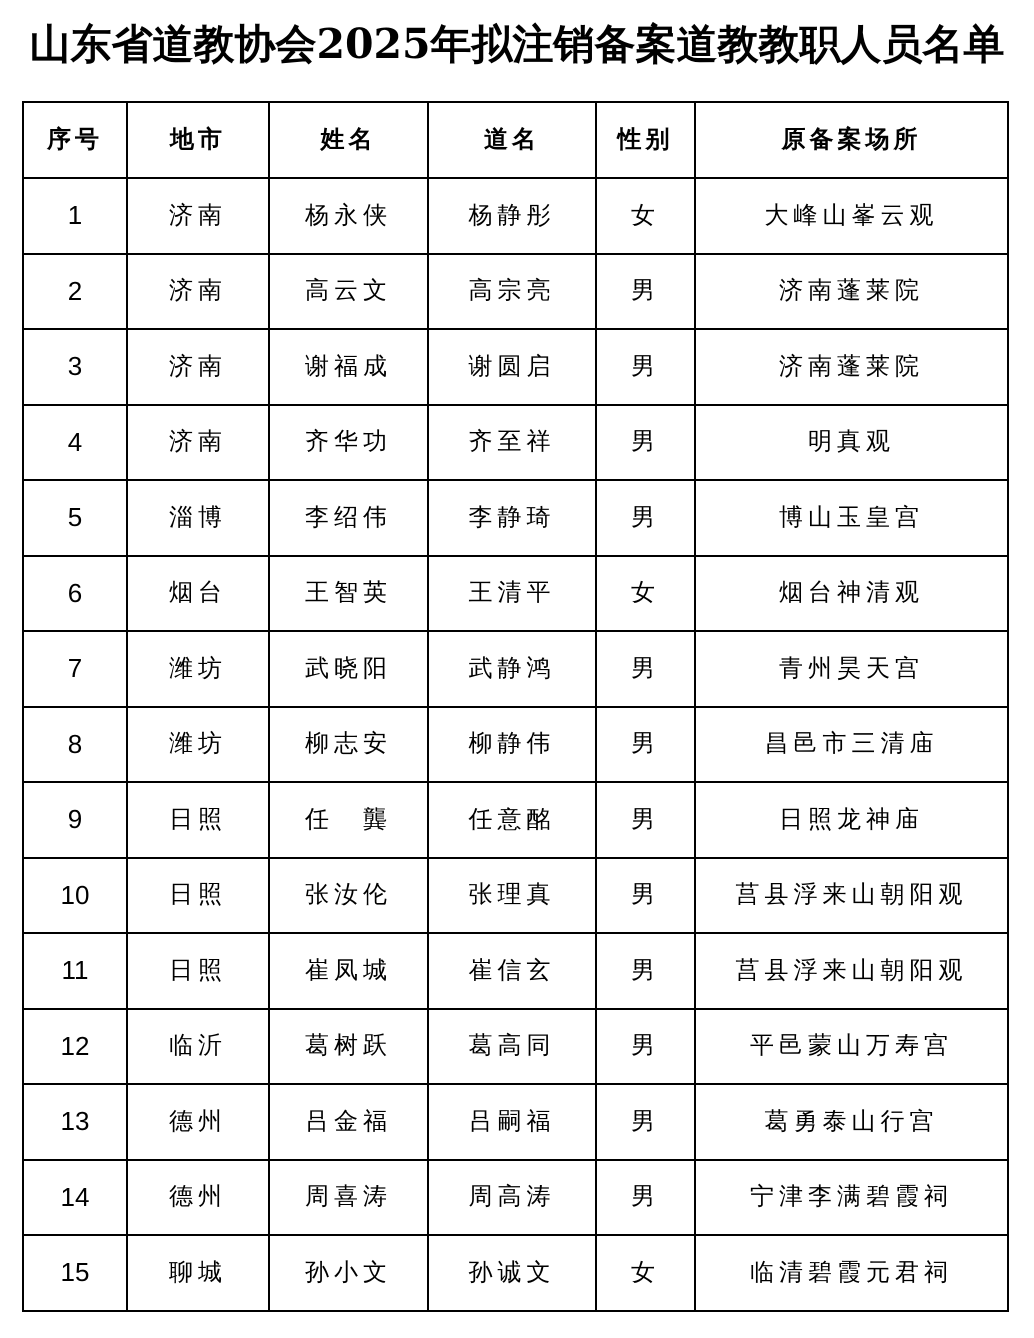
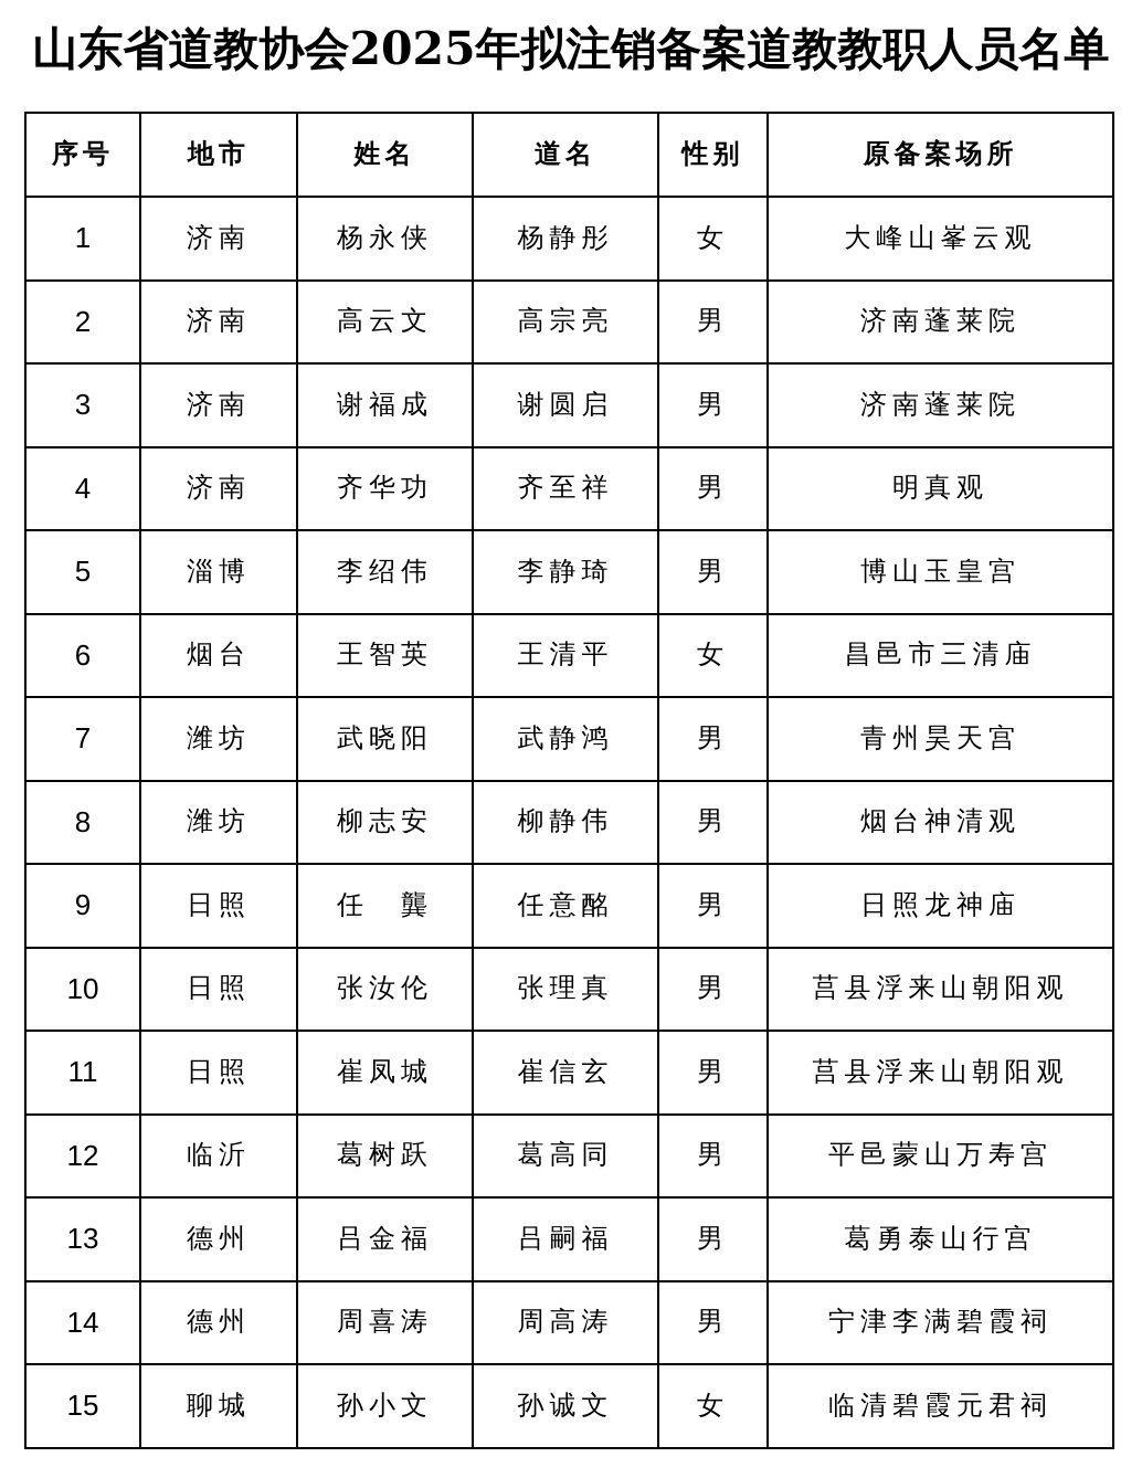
  山东省道教协会2025年拟注销备案道教教职人员名单
  序号	地市	姓名	道名	性别	原备案场所
  1	济南	杨永侠	杨静彤	女	大峰山峯云观
  2	济南	高云文	高宗亮	男	济南蓬莱院
  3	济南	谢福成	谢圆启	男	济南蓬莱院
  4	济南	齐华功	齐至祥	男	明真观
  5	淄博	李绍伟	李静琦	男	博山玉皇宫
- 6	烟台	王智英	王清平	女	烟台神清观
+ 6	烟台	王智英	王清平	女	昌邑市三清庙
  7	潍坊	武晓阳	武静鸿	男	青州昊天宫
- 8	潍坊	柳志安	柳静伟	男	昌邑市三清庙
+ 8	潍坊	柳志安	柳静伟	男	烟台神清观
  9	日照	任 龔	任意酩	男	日照龙神庙
  10	日照	张汝伦	张理真	男	莒县浮来山朝阳观
  11	日照	崔凤城	崔信玄	男	莒县浮来山朝阳观
  12	临沂	葛树跃	葛高同	男	平邑蒙山万寿宫
  13	德州	吕金福	吕嗣福	男	葛勇泰山行宫
  14	德州	周喜涛	周高涛	男	宁津李满碧霞祠
  15	聊城	孙小文	孙诚文	女	临清碧霞元君祠
